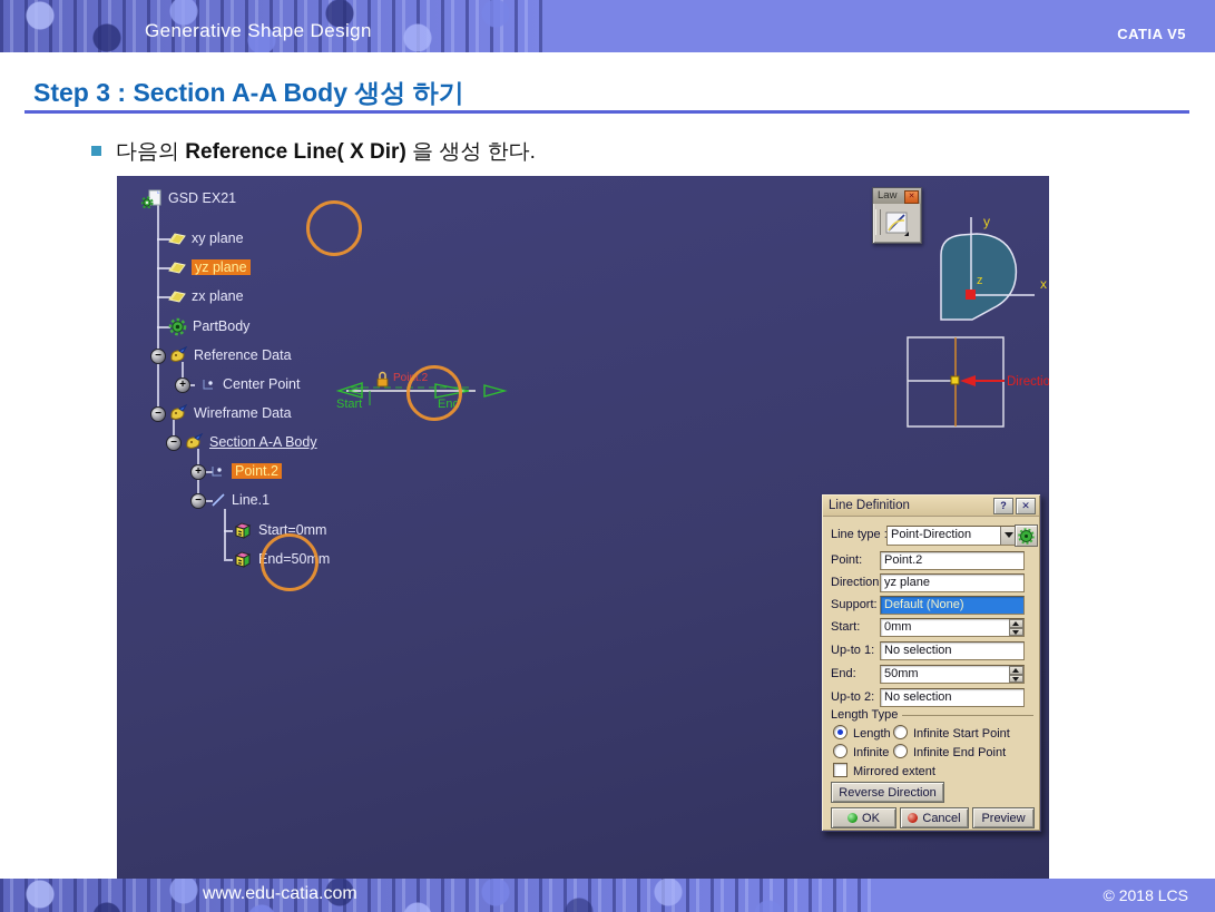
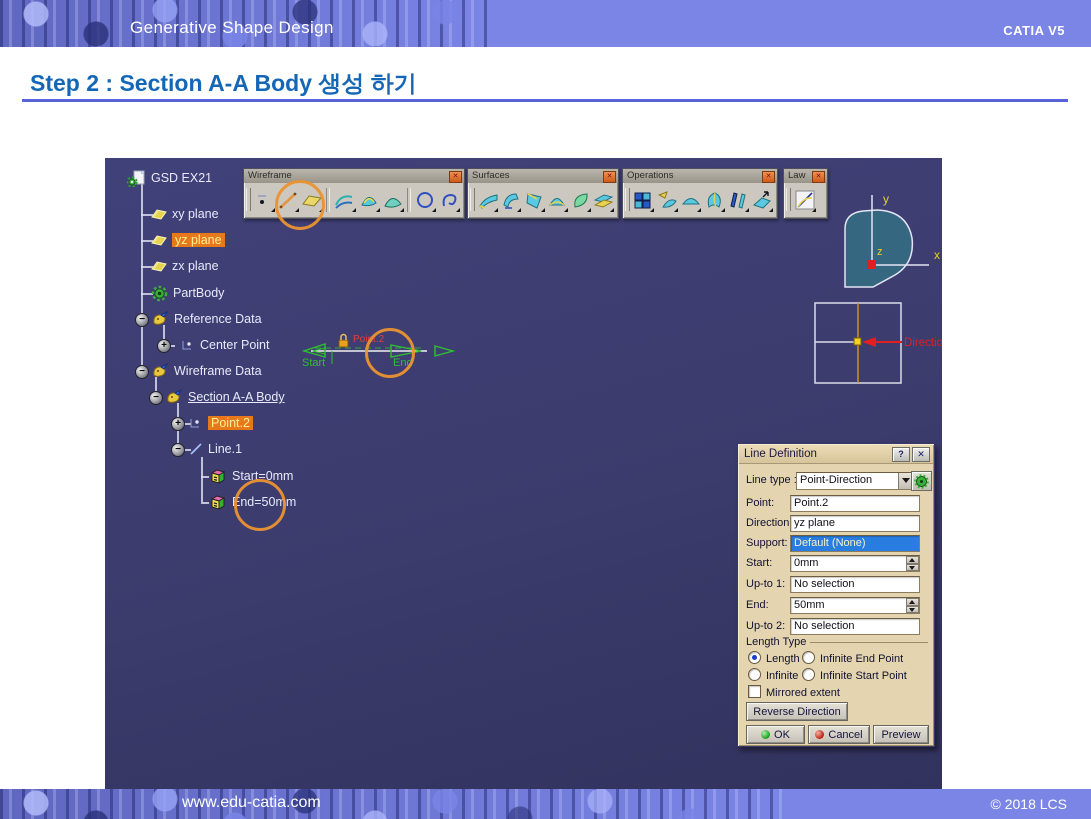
  Generative Shape Design
  CATIA V5
- Step 3 : Section A-A Body 생성 하기
+ Step 2 : Section A-A Body 생성 하기
- 다음의 Reference Line( X Dir) 을 생성 한다.
  −
  +
  −
  −
  +
  −
  GSD EX21
  xy plane
  yz plane
  zx plane
  PartBody
  Reference Data
  Center Point
  Wireframe Data
  Section A-A Body
  Point.2
  Line.1
  Start=0mm
  End=50mm
+ Wireframe
+ Surfaces
+ Operations
  Law
  Start
  Point.2
  End
  y
  x
  z
  Directio
  Line Definition
  ?
  ✕
  Line type
  Point-Direction
  Point:
  Point.2
  Direction
  yz plane
  Support:
  Default (None)
  Start:
  0mm
  Up-to 1:
  No selection
  End:
  50mm
  Up-to 2:
  No selection
  Length Type
  Length
- Infinite Start Point
+ Infinite End Point
  Infinite
- Infinite End Point
+ Infinite Start Point
  Mirrored extent
  Reverse Direction
  OK
  Cancel
  Preview
  www.edu-catia.com
  © 2018 LCS
